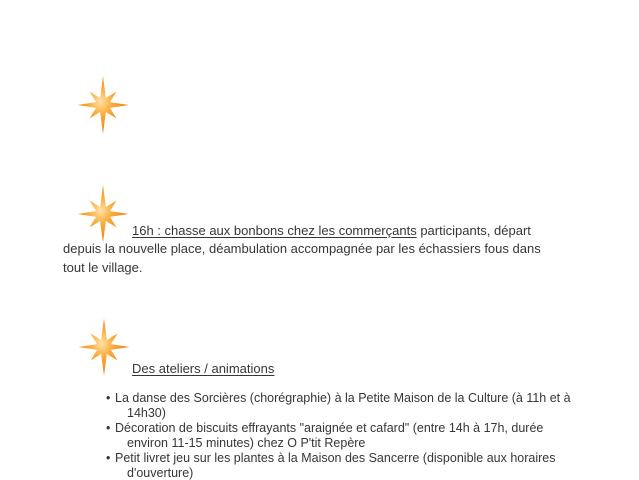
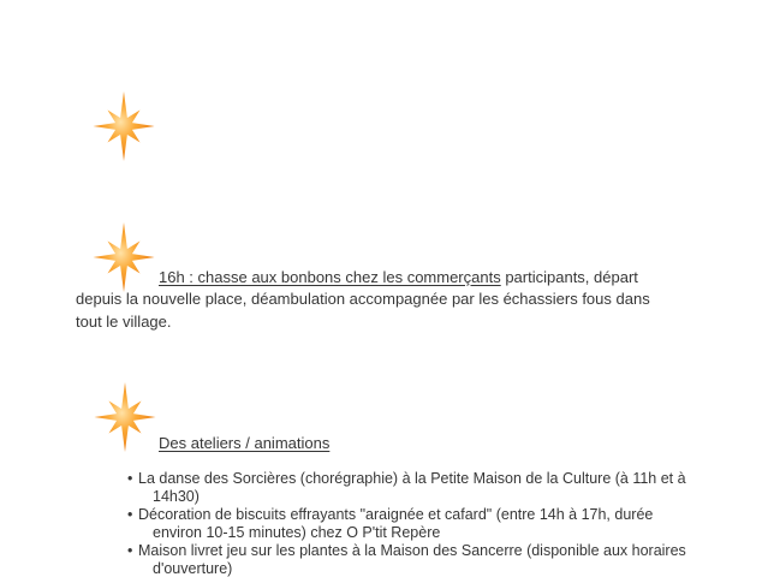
  16h : chasse aux bonbons chez les commerçants participants, départ depuis la nouvelle place, déambulation accompagnée par les échassiers fous dans tout le village.
  Des ateliers / animations
  •
  La danse des Sorcières (chorégraphie) à la Petite Maison de la Culture (à 11h et à 14h30)
  •
- Décoration de biscuits effrayants "araignée et cafard" (entre 14h à 17h, durée environ 11-15 minutes) chez O P'tit Repère
+ Décoration de biscuits effrayants "araignée et cafard" (entre 14h à 17h, durée environ 10-15 minutes) chez O P'tit Repère
  •
- Petit livret jeu sur les plantes à la Maison des Sancerre (disponible aux horaires d'ouverture)
+ Maison livret jeu sur les plantes à la Maison des Sancerre (disponible aux horaires d'ouverture)
